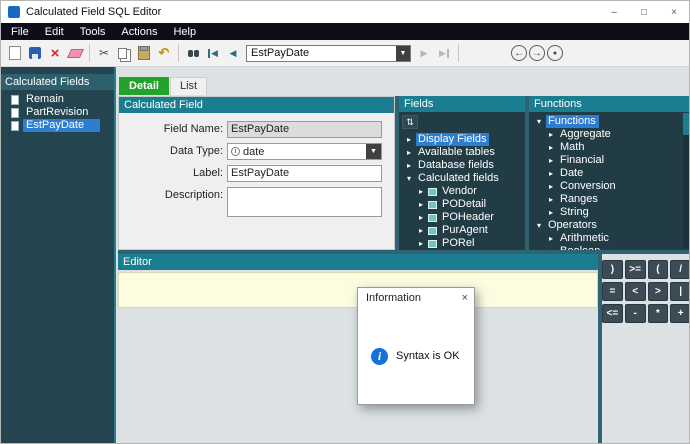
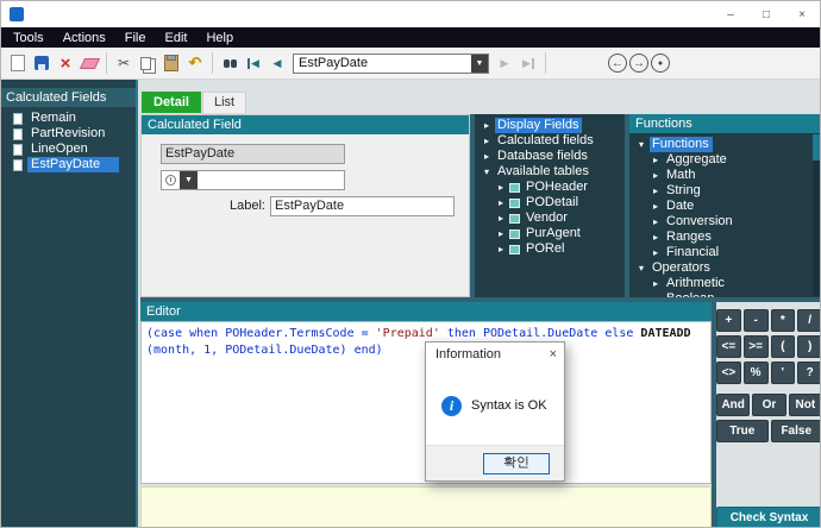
- Calculated Field SQL Editor
  –
  □
  ×
- File
+ Tools
- Edit
+ Actions
- Tools
+ File
- Actions
+ Edit
  Help
  EstPayDate
  Calculated Fields
  Remain
  PartRevision
+ LineOpen
  EstPayDate
  Detail
  List
  Calculated Field
- Field Name:
  EstPayDate
- Data Type:
- date
  Label:
  EstPayDate
- Description:
- Fields
- ⇅
  ▸
  Display Fields
  ▸
- Available tables
+ Calculated fields
  ▸
  Database fields
  ▾
- Calculated fields
+ Available tables
  ▸
- Vendor
+ POHeader
  ▸
  PODetail
  ▸
- POHeader
+ Vendor
  ▸
  PurAgent
  ▸
  PORel
  Functions
  ▾
  Functions
  ▸
  Aggregate
  ▸
  Math
  ▸
- Financial
+ String
  ▸
  Date
  ▸
  Conversion
  ▸
  Ranges
  ▸
- String
+ Financial
  ▾
  Operators
  ▸
  Arithmetic
  Editor
+ (case when POHeader.TermsCode = 'Prepaid' then PODetail.DueDate else DATEADD
+ (month, 1, PODetail.DueDate) end)
- )
+ +
- >=
+ -
- (
+ *
  /
- =
- <
- >
- |
  <=
- -
+ >=
- *
+ (
- +
+ )
+ <>
+ %
+ '
+ ?
+ And
+ Or
+ Not
+ True
+ False
+ Check Syntax
  Information
  ×
  Syntax is OK
+ 확인
